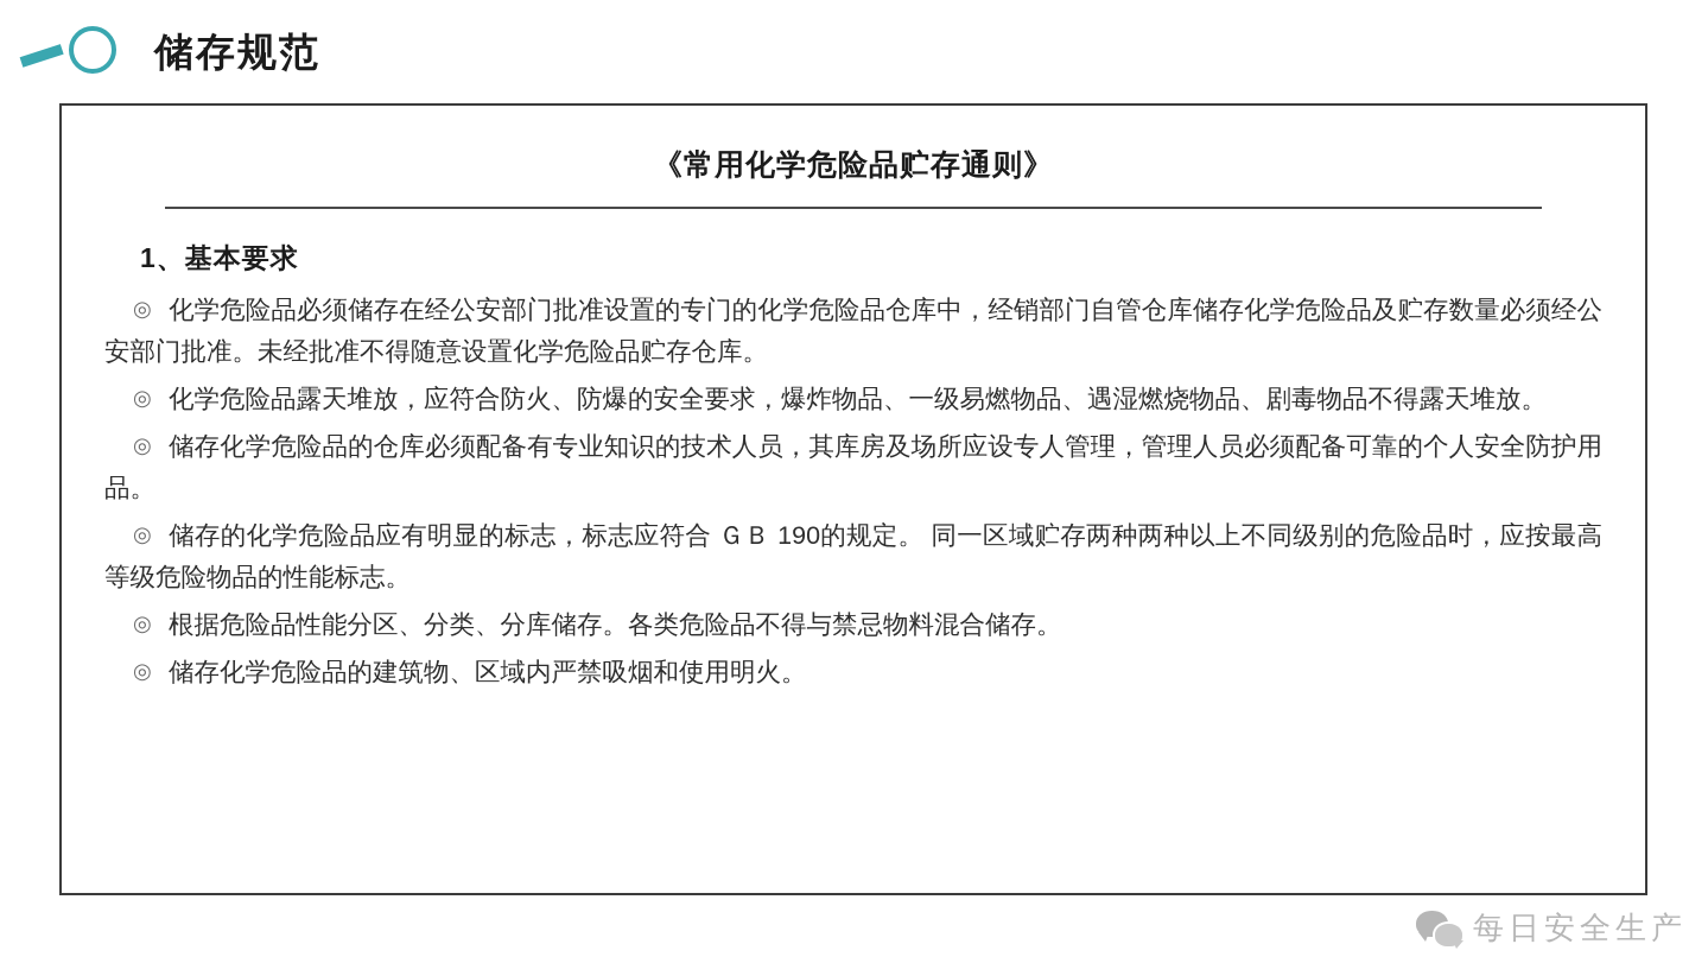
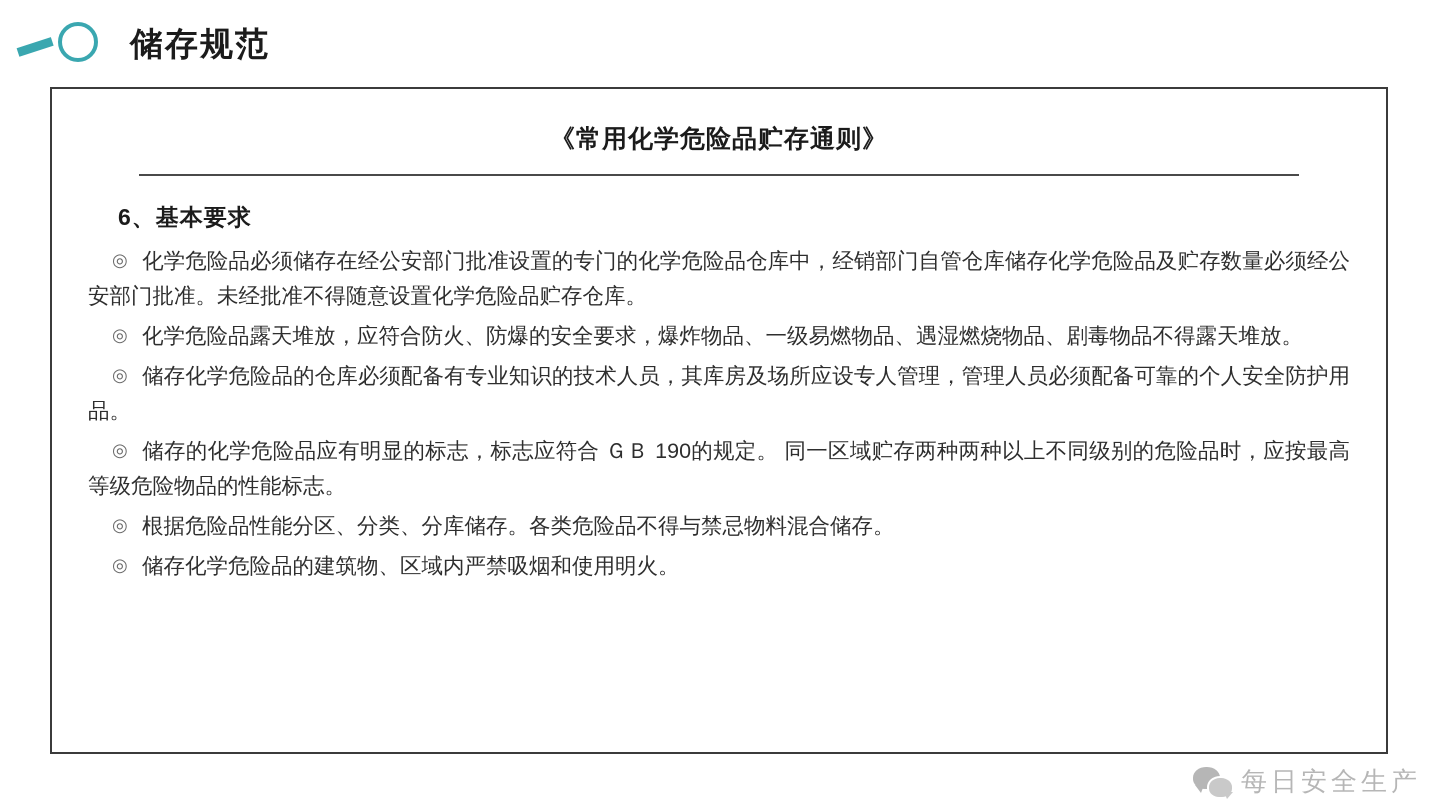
  储存规范
  《常用化学危险品贮存通则》
- 1、基本要求
+ 6、基本要求
  ◎ 化学危险品必须储存在经公安部门批准设置的专门的化学危险品仓库中，经销部门自管仓库储存化学危险品及贮存数量必须经公安部门批准。未经批准不得随意设置化学危险品贮存仓库。
  ◎ 化学危险品露天堆放，应符合防火、防爆的安全要求，爆炸物品、一级易燃物品、遇湿燃烧物品、剧毒物品不得露天堆放。
  ◎ 储存化学危险品的仓库必须配备有专业知识的技术人员，其库房及场所应设专人管理，管理人员必须配备可靠的个人安全防护用品。
  ◎ 储存的化学危险品应有明显的标志，标志应符合 ＧＢ 190的规定。 同一区域贮存两种两种以上不同级别的危险品时，应按最高等级危险物品的性能标志。
  ◎ 根据危险品性能分区、分类、分库储存。各类危险品不得与禁忌物料混合储存。
  ◎ 储存化学危险品的建筑物、区域内严禁吸烟和使用明火。
  每日安全生产
